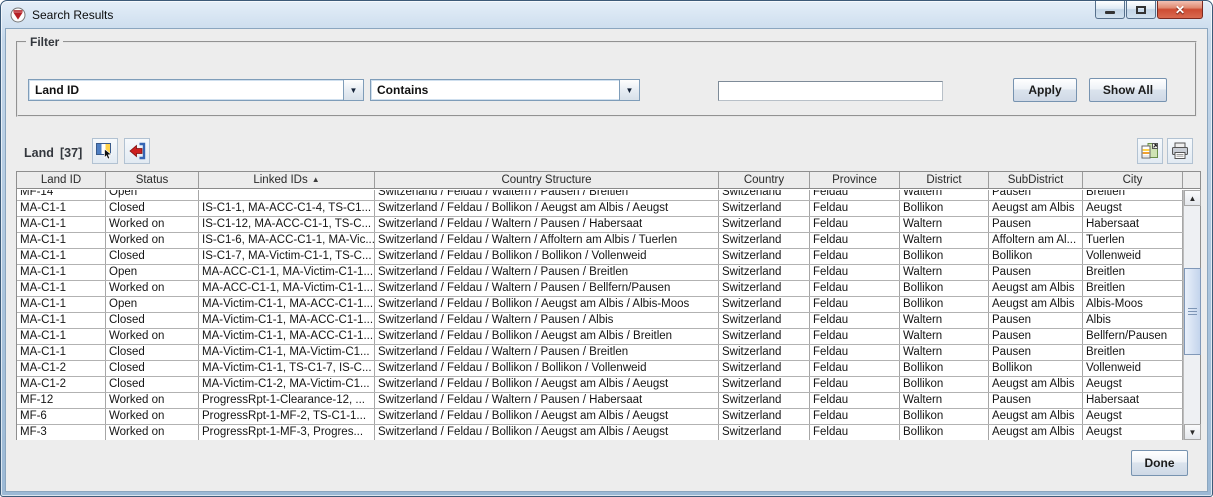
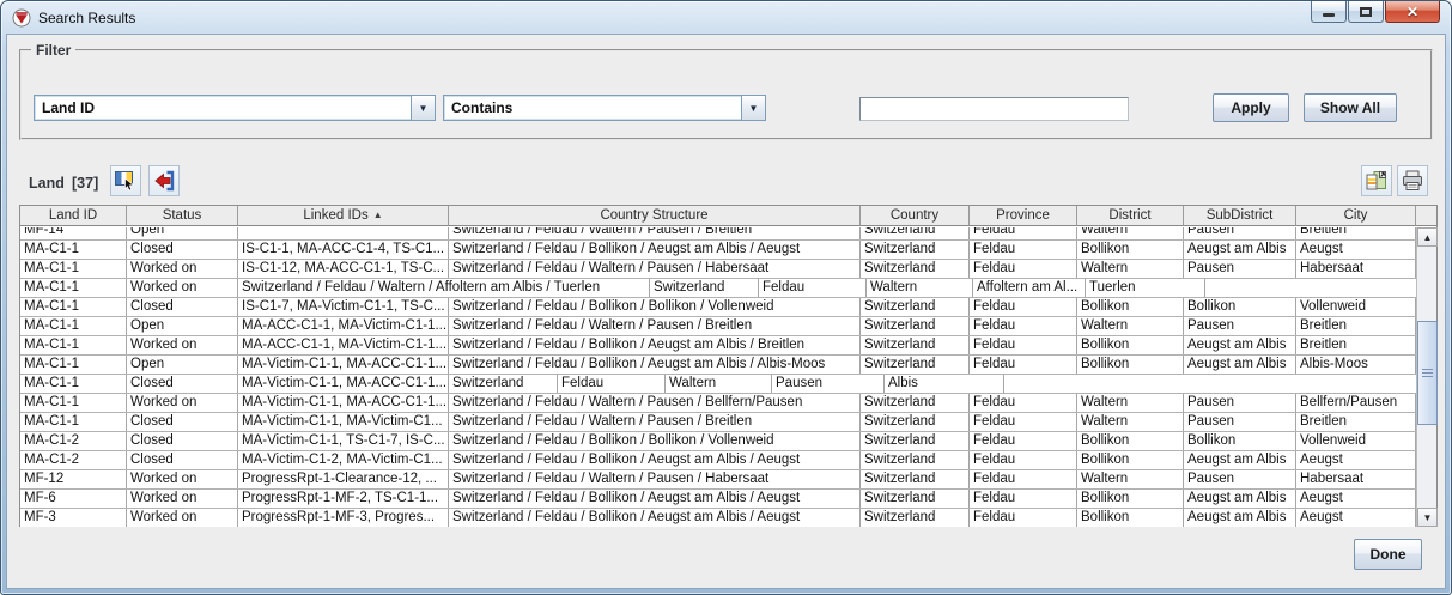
  Search Results
  ✕
  Filter
  Land ID
  ▼
  Contains
  ▼
  Apply
  Show All
  Land
  [37]
  Land ID
  Status
  Linked IDs
  ▲
  Country Structure
  Country
  Province
  District
  SubDistrict
  City
  MF-14
  Open
  Switzerland / Feldau / Waltern / Pausen / Breitlen
  Switzerland
  Feldau
  Waltern
  Pausen
  Breitlen
  MA-C1-1
  Closed
  IS-C1-1, MA-ACC-C1-4, TS-C1...
  Switzerland / Feldau / Bollikon / Aeugst am Albis / Aeugst
  Switzerland
  Feldau
  Bollikon
  Aeugst am Albis
  Aeugst
  MA-C1-1
  Worked on
  IS-C1-12, MA-ACC-C1-1, TS-C...
  Switzerland / Feldau / Waltern / Pausen / Habersaat
  Switzerland
  Feldau
  Waltern
  Pausen
  Habersaat
  MA-C1-1
  Worked on
- IS-C1-6, MA-ACC-C1-1, MA-Vic...
  Switzerland / Feldau / Waltern / Affoltern am Albis / Tuerlen
  Switzerland
  Feldau
  Waltern
  Affoltern am Al...
  Tuerlen
  MA-C1-1
  Closed
  IS-C1-7, MA-Victim-C1-1, TS-C...
  Switzerland / Feldau / Bollikon / Bollikon / Vollenweid
  Switzerland
  Feldau
  Bollikon
  Bollikon
  Vollenweid
  MA-C1-1
  Open
  MA-ACC-C1-1, MA-Victim-C1-1...
  Switzerland / Feldau / Waltern / Pausen / Breitlen
  Switzerland
  Feldau
  Waltern
  Pausen
  Breitlen
  MA-C1-1
  Worked on
  MA-ACC-C1-1, MA-Victim-C1-1...
- Switzerland / Feldau / Waltern / Pausen / Bellfern/Pausen
+ Switzerland / Feldau / Bollikon / Aeugst am Albis / Breitlen
  Switzerland
  Feldau
  Bollikon
  Aeugst am Albis
  Breitlen
  MA-C1-1
  Open
  MA-Victim-C1-1, MA-ACC-C1-1...
  Switzerland / Feldau / Bollikon / Aeugst am Albis / Albis-Moos
  Switzerland
  Feldau
  Bollikon
  Aeugst am Albis
  Albis-Moos
  MA-C1-1
  Closed
  MA-Victim-C1-1, MA-ACC-C1-1...
- Switzerland / Feldau / Waltern / Pausen / Albis
  Switzerland
  Feldau
  Waltern
  Pausen
  Albis
  MA-C1-1
  Worked on
  MA-Victim-C1-1, MA-ACC-C1-1...
- Switzerland / Feldau / Bollikon / Aeugst am Albis / Breitlen
+ Switzerland / Feldau / Waltern / Pausen / Bellfern/Pausen
  Switzerland
  Feldau
  Waltern
  Pausen
  Bellfern/Pausen
  MA-C1-1
  Closed
  MA-Victim-C1-1, MA-Victim-C1...
  Switzerland / Feldau / Waltern / Pausen / Breitlen
  Switzerland
  Feldau
  Waltern
  Pausen
  Breitlen
  MA-C1-2
  Closed
  MA-Victim-C1-1, TS-C1-7, IS-C...
  Switzerland / Feldau / Bollikon / Bollikon / Vollenweid
  Switzerland
  Feldau
  Bollikon
  Bollikon
  Vollenweid
  MA-C1-2
  Closed
  MA-Victim-C1-2, MA-Victim-C1...
  Switzerland / Feldau / Bollikon / Aeugst am Albis / Aeugst
  Switzerland
  Feldau
  Bollikon
  Aeugst am Albis
  Aeugst
  MF-12
  Worked on
  ProgressRpt-1-Clearance-12, ...
  Switzerland / Feldau / Waltern / Pausen / Habersaat
  Switzerland
  Feldau
  Waltern
  Pausen
  Habersaat
  MF-6
  Worked on
  ProgressRpt-1-MF-2, TS-C1-1...
  Switzerland / Feldau / Bollikon / Aeugst am Albis / Aeugst
  Switzerland
  Feldau
  Bollikon
  Aeugst am Albis
  Aeugst
  MF-3
  Worked on
  ProgressRpt-1-MF-3, Progres...
  Switzerland / Feldau / Bollikon / Aeugst am Albis / Aeugst
  Switzerland
  Feldau
  Bollikon
  Aeugst am Albis
  Aeugst
  ▲
  ▼
  Done
